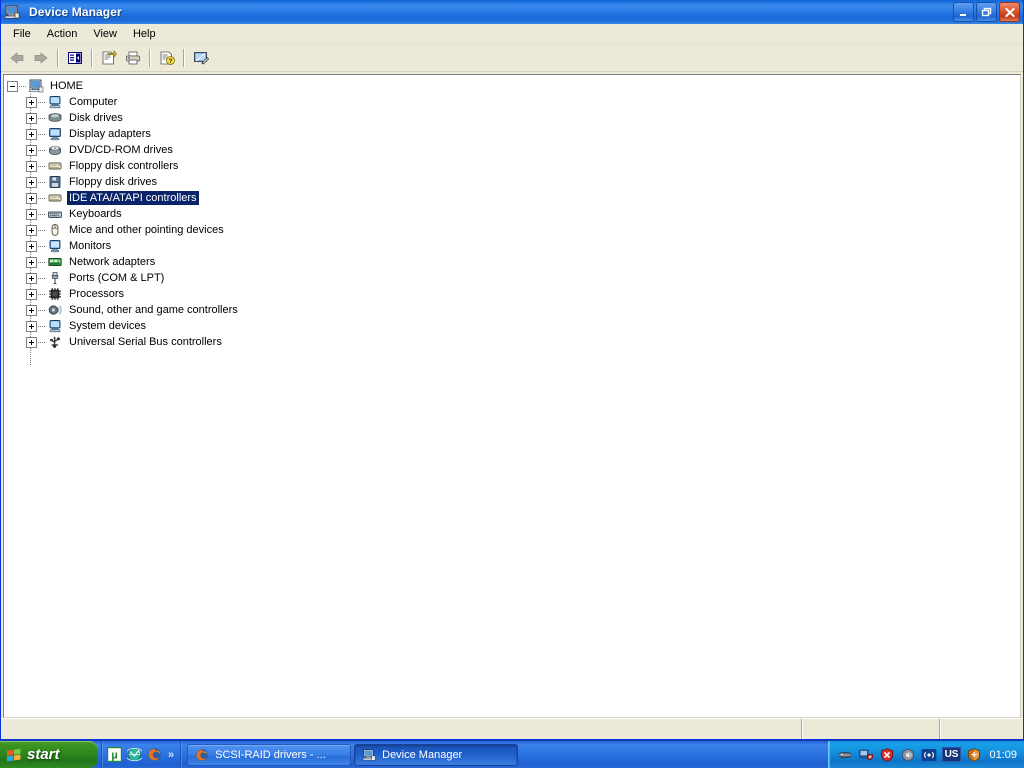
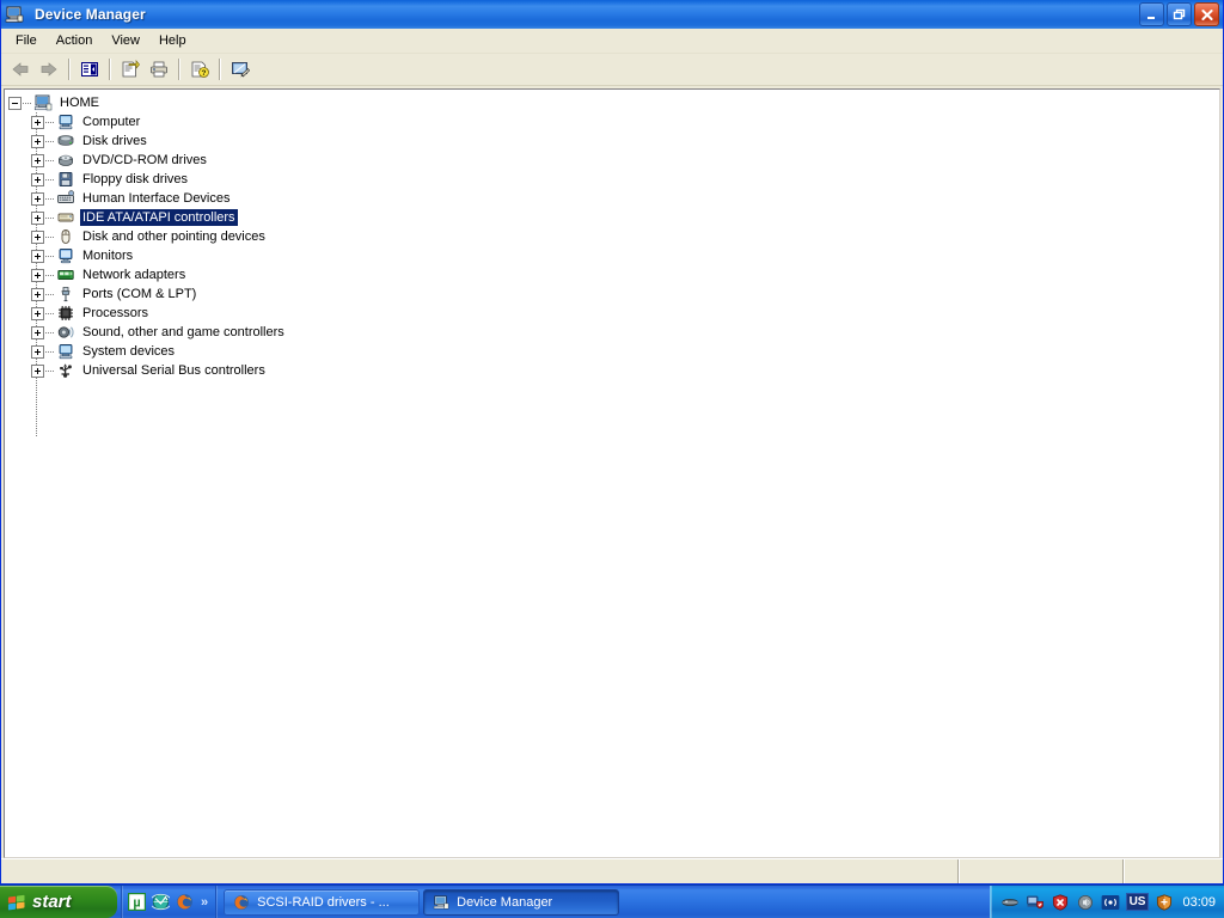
  Device Manager
  File
  Action
  View
  Help
  HOME
  Computer
  Disk drives
- Display adapters
  DVD/CD-ROM drives
- Floppy disk controllers
  Floppy disk drives
+ Human Interface Devices
  IDE ATA/ATAPI controllers
- Keyboards
- Mice and other pointing devices
+ Disk and other pointing devices
  Monitors
  Network adapters
  Ports (COM & LPT)
  Processors
  Sound, other and game controllers
  System devices
  Universal Serial Bus controllers
  start
  µ
  »
  SCSI-RAID drivers - ...
  Device Manager
  US
- 01:09
+ 03:09
